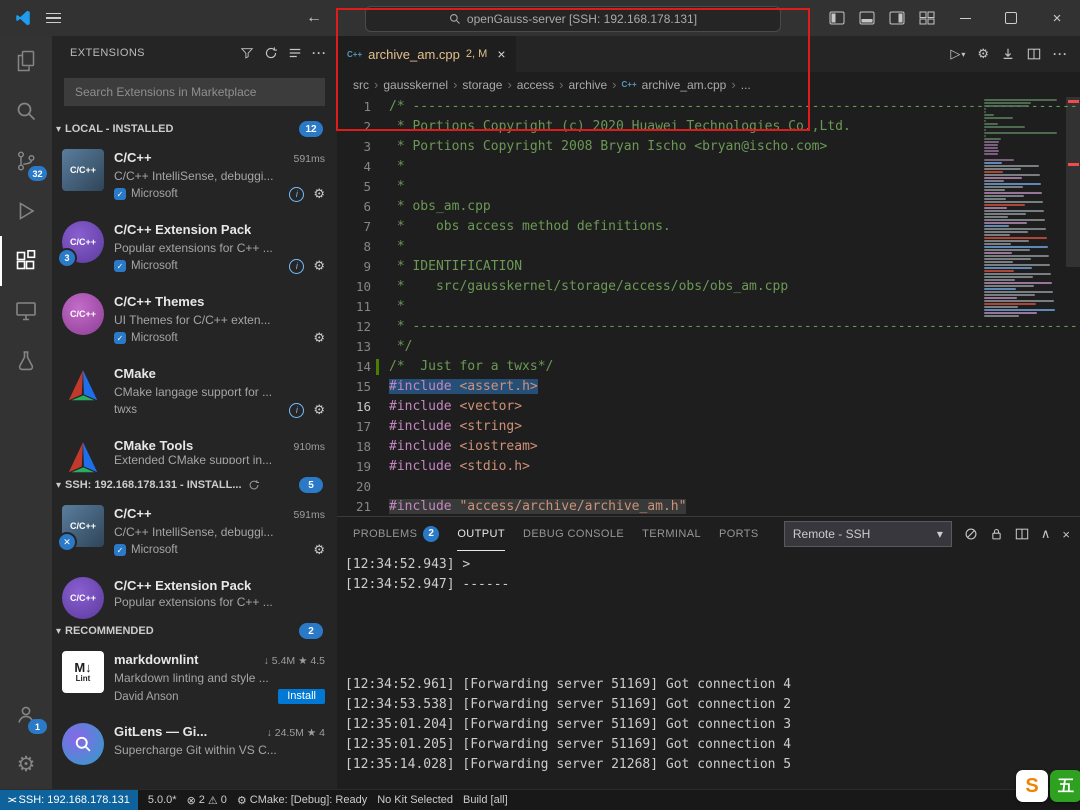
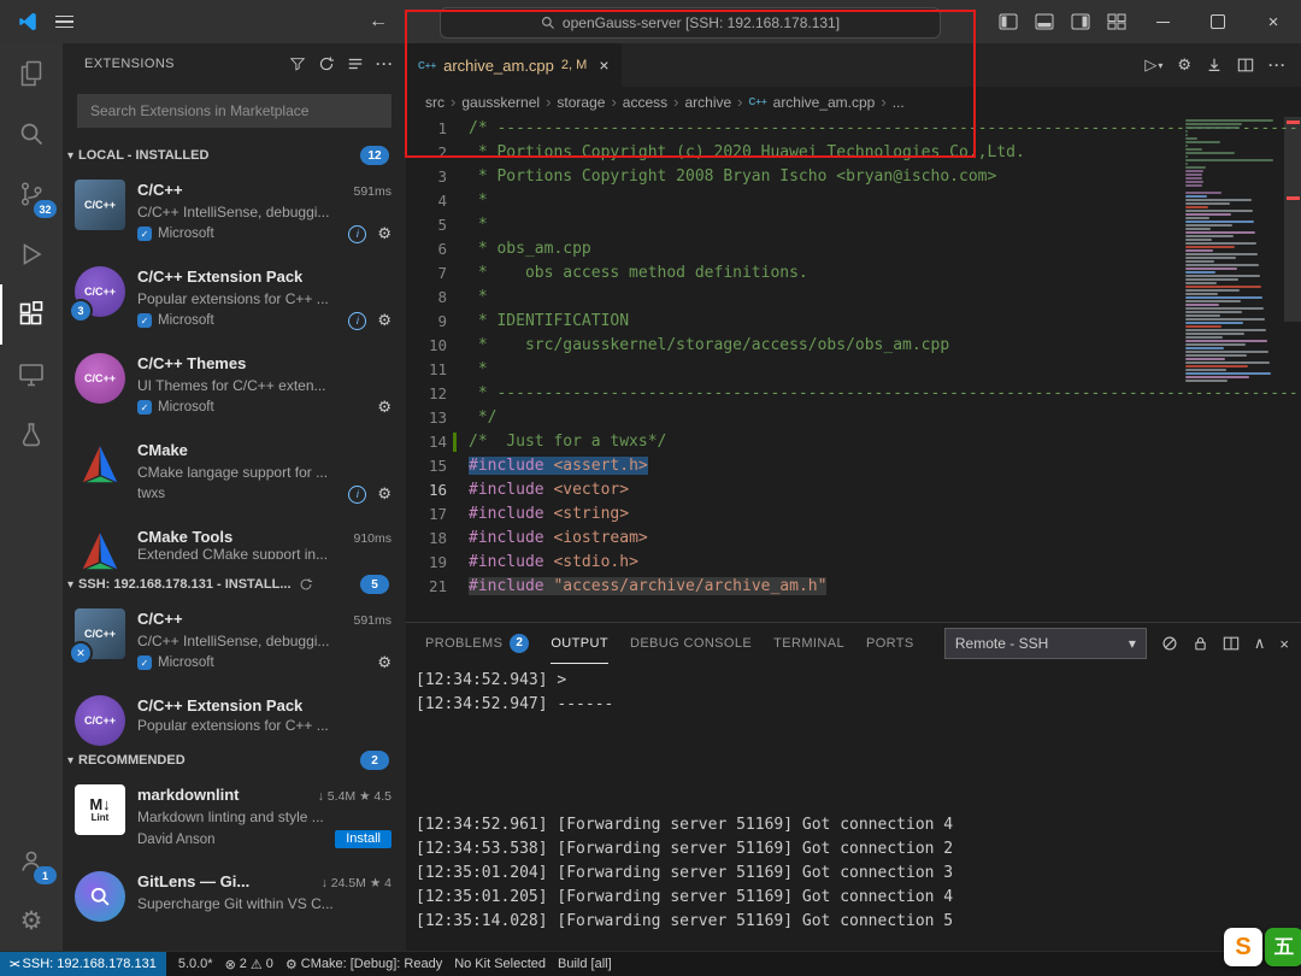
  ←
  openGauss-server [SSH: 192.168.178.131]
  ×
  32
  1
  ⚙
  EXTENSIONS
  ···
  Search Extensions in Marketplace
  ▾
  LOCAL - INSTALLED
  12
  C/C++
  C/C++
  591ms
  C/C++ IntelliSense, debuggi...
  ✓
  Microsoft
  i
  ⚙
  C/C++
  3
  C/C++ Extension Pack
  Popular extensions for C++ ...
  ✓
  Microsoft
  i
  ⚙
  C/C++
  C/C++ Themes
  UI Themes for C/C++ exten...
  ✓
  Microsoft
  ⚙
  CMake
  CMake langage support for ...
  twxs
  i
  ⚙
  CMake Tools
  910ms
  Extended CMake support in...
  ▾
  SSH: 192.168.178.131 - INSTALL...
  5
  C/C++
  ✕
  C/C++
  591ms
  C/C++ IntelliSense, debuggi...
  ✓
  Microsoft
  ⚙
  C/C++
  C/C++ Extension Pack
  Popular extensions for C++ ...
  ▾
  RECOMMENDED
  2
  M↓
  Lint
  markdownlint
  ↓ 5.4M ★ 4.5
  Markdown linting and style ...
  David Anson
  Install
  GitLens — Gi...
  ↓ 24.5M ★ 4
  Supercharge Git within VS C...
  C++
  archive_am.cpp
  2, M
  ×
  ▷
  ▾
  ⚙
  ···
  src
  ›
  gausskernel
  ›
  storage
  ›
  access
  ›
  archive
  ›
  C++
  archive_am.cpp
  ›
  ...
  1
  /* -------------------------------------------------------------------------------------
  2
  * Portions Copyright (c) 2020 Huawei Technologies Co.,Ltd.
  3
  * Portions Copyright 2008 Bryan Ischo <bryan@ischo.com>
  4
  *
  5
  *
  6
  * obs_am.cpp
  7
  * obs access method definitions.
  8
  *
  9
  * IDENTIFICATION
  10
  * src/gausskernel/storage/access/obs/obs_am.cpp
  11
  *
  12
  * -------------------------------------------------------------------------------------
  13
  */
  14
  /* Just for a twxs*/
  15
  #include <assert.h>
  16
  #include <vector>
  17
  #include <string>
  18
  #include <iostream>
  19
  #include <stdio.h>
- 20
  21
  #include "access/archive/archive_am.h"
  PROBLEMS
  2
  OUTPUT
  DEBUG CONSOLE
  TERMINAL
  PORTS
  Remote - SSH
  ▾
  ∧
  ×
  [12:34:52.943] >
  [12:34:52.947] ------
  [12:34:52.961] [Forwarding server 51169] Got connection 4
  [12:34:53.538] [Forwarding server 51169] Got connection 2
  [12:35:01.204] [Forwarding server 51169] Got connection 3
  [12:35:01.205] [Forwarding server 51169] Got connection 4
- [12:35:14.028] [Forwarding server 21268] Got connection 5
+ [12:35:14.028] [Forwarding server 51169] Got connection 5
  ><
  SSH: 192.168.178.131
  5.0.0*
  ⊗
  2
  ⚠
  0
  ⚙
  CMake: [Debug]: Ready
  No Kit Selected
  Build [all]
  S
  五
